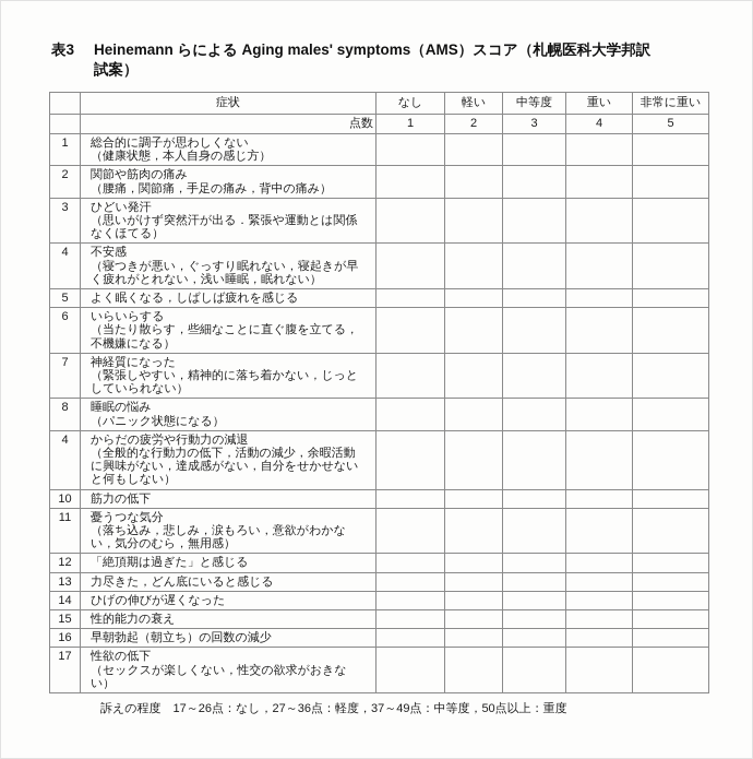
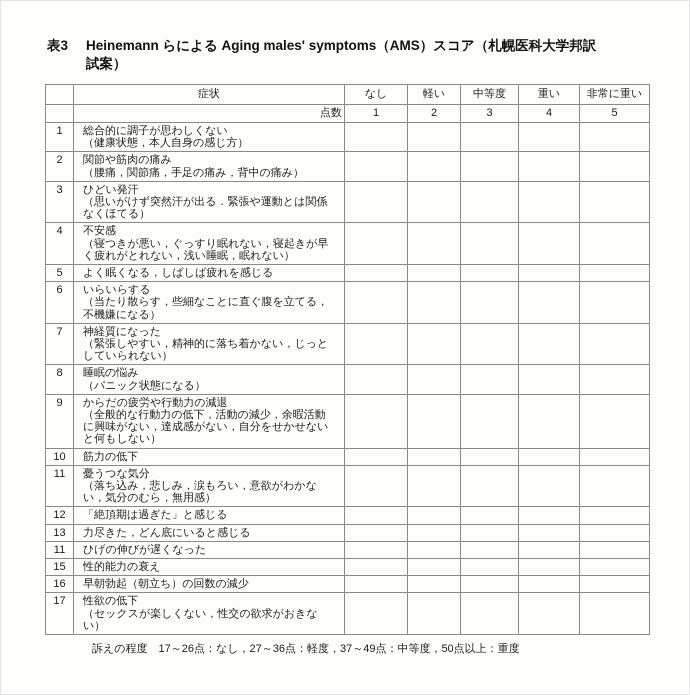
  表3
  Heinemann らによる Aging males' symptoms（AMS）スコア（札幌医科大学邦訳
  試案）
  	症状	なし	軽い	中等度	重い	非常に重い
  	点数	1	2	3	4	5
  1	総合的に調子が思わしくない（健康状態，本人自身の感じ方）
  2	関節や筋肉の痛み（腰痛，関節痛，手足の痛み，背中の痛み）
  3	ひどい発汗（思いがけず突然汗が出る．緊張や運動とは関係なくほてる）
  4	不安感（寝つきが悪い，ぐっすり眠れない，寝起きが早く疲れがとれない，浅い睡眠，眠れない）
  5	よく眠くなる，しばしば疲れを感じる
  6	いらいらする（当たり散らす，些細なことに直ぐ腹を立てる，不機嫌になる）
  7	神経質になった（緊張しやすい，精神的に落ち着かない，じっとしていられない）
  8	睡眠の悩み（パニック状態になる）
- 4	からだの疲労や行動力の減退（全般的な行動力の低下，活動の減少，余暇活動に興味がない，達成感がない，自分をせかせないと何もしない）
+ 9	からだの疲労や行動力の減退（全般的な行動力の低下，活動の減少，余暇活動に興味がない，達成感がない，自分をせかせないと何もしない）
  10	筋力の低下
  11	憂うつな気分（落ち込み，悲しみ，涙もろい，意欲がわかない，気分のむら，無用感）
  12	「絶頂期は過ぎた」と感じる
  13	力尽きた，どん底にいると感じる
- 14	ひげの伸びが遅くなった
+ 11	ひげの伸びが遅くなった
  15	性的能力の衰え
  16	早朝勃起（朝立ち）の回数の減少
  17	性欲の低下（セックスが楽しくない，性交の欲求がおきない）
  訴えの程度 17～26点：なし，27～36点：軽度，37～49点：中等度，50点以上：重度
